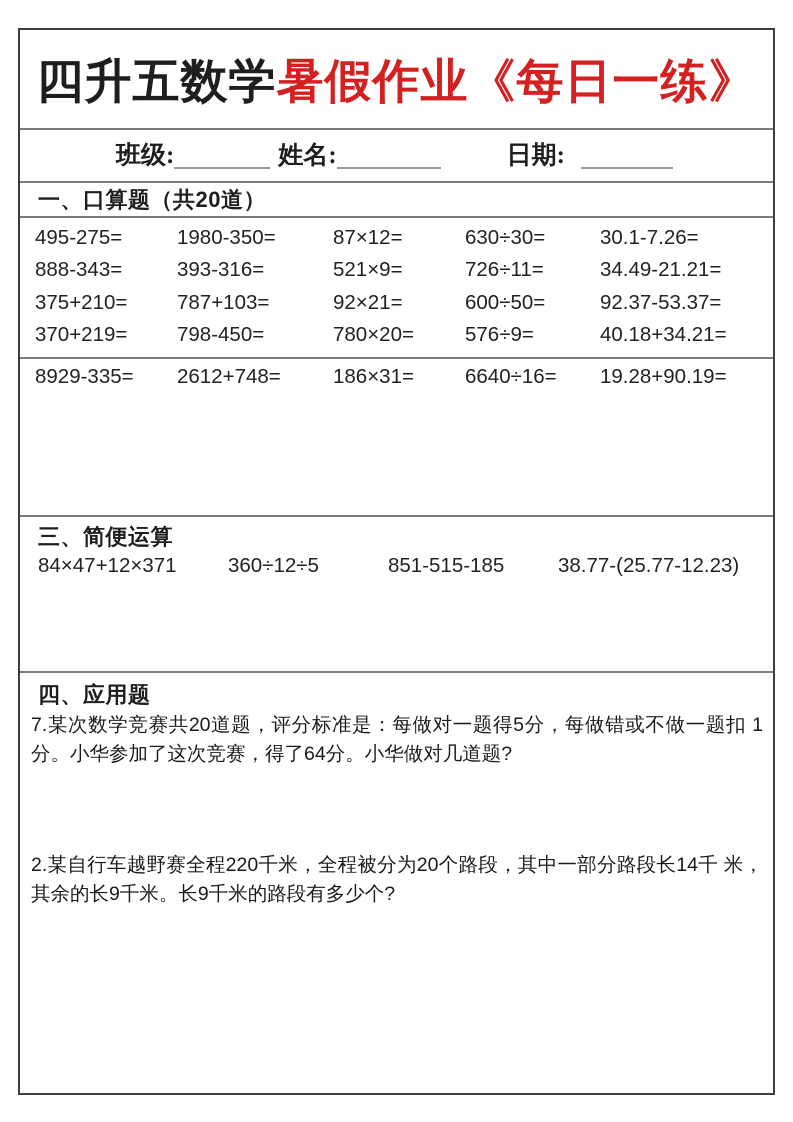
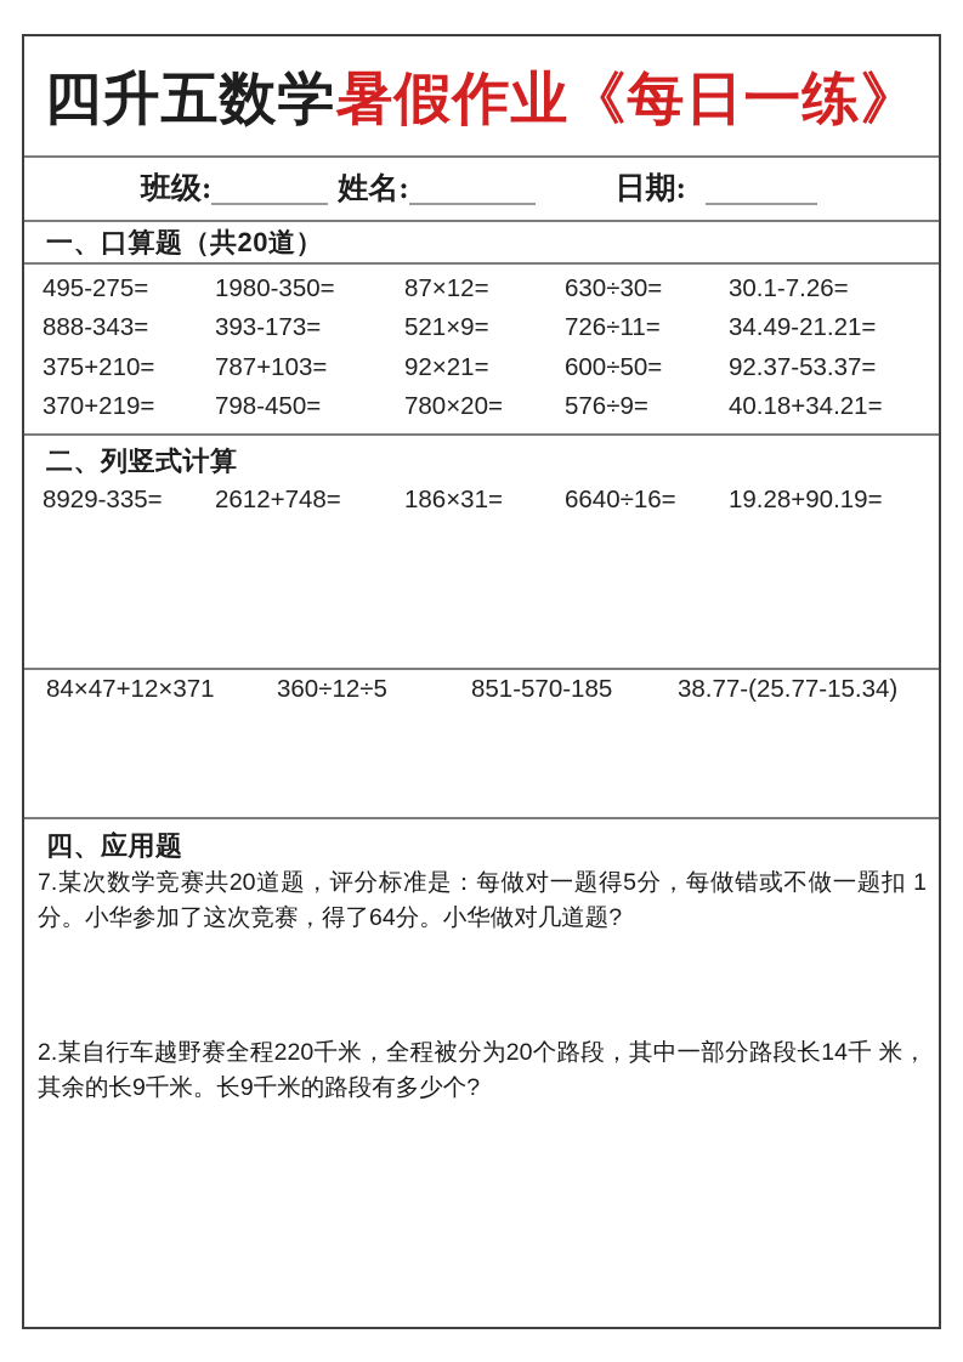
  四升五数学暑假作业《每日一练》
  班级:
  姓名:
  日期:
  一、口算题（共20道）
  495-275=
  1980-350=
  87×12=
  630÷30=
  30.1-7.26=
  888-343=
- 393-316=
+ 393-173=
  521×9=
  726÷11=
  34.49-21.21=
  375+210=
  787+103=
  92×21=
  600÷50=
  92.37-53.37=
  370+219=
  798-450=
  780×20=
  576÷9=
  40.18+34.21=
+ 二、列竖式计算
  8929-335=
  2612+748=
  186×31=
  6640÷16=
  19.28+90.19=
- 三、简便运算
  84×47+12×371
  360÷12÷5
- 851-515-185
+ 851-570-185
- 38.77-(25.77-12.23)
+ 38.77-(25.77-15.34)
  四、应用题
  7.某次数学竞赛共20道题，评分标准是：每做对一题得5分，每做错或不做一题扣 1分。小华参加了这次竞赛，得了64分。小华做对几道题?
  2.某自行车越野赛全程220千米，全程被分为20个路段，其中一部分路段长14千 米，其余的长9千米。长9千米的路段有多少个?
